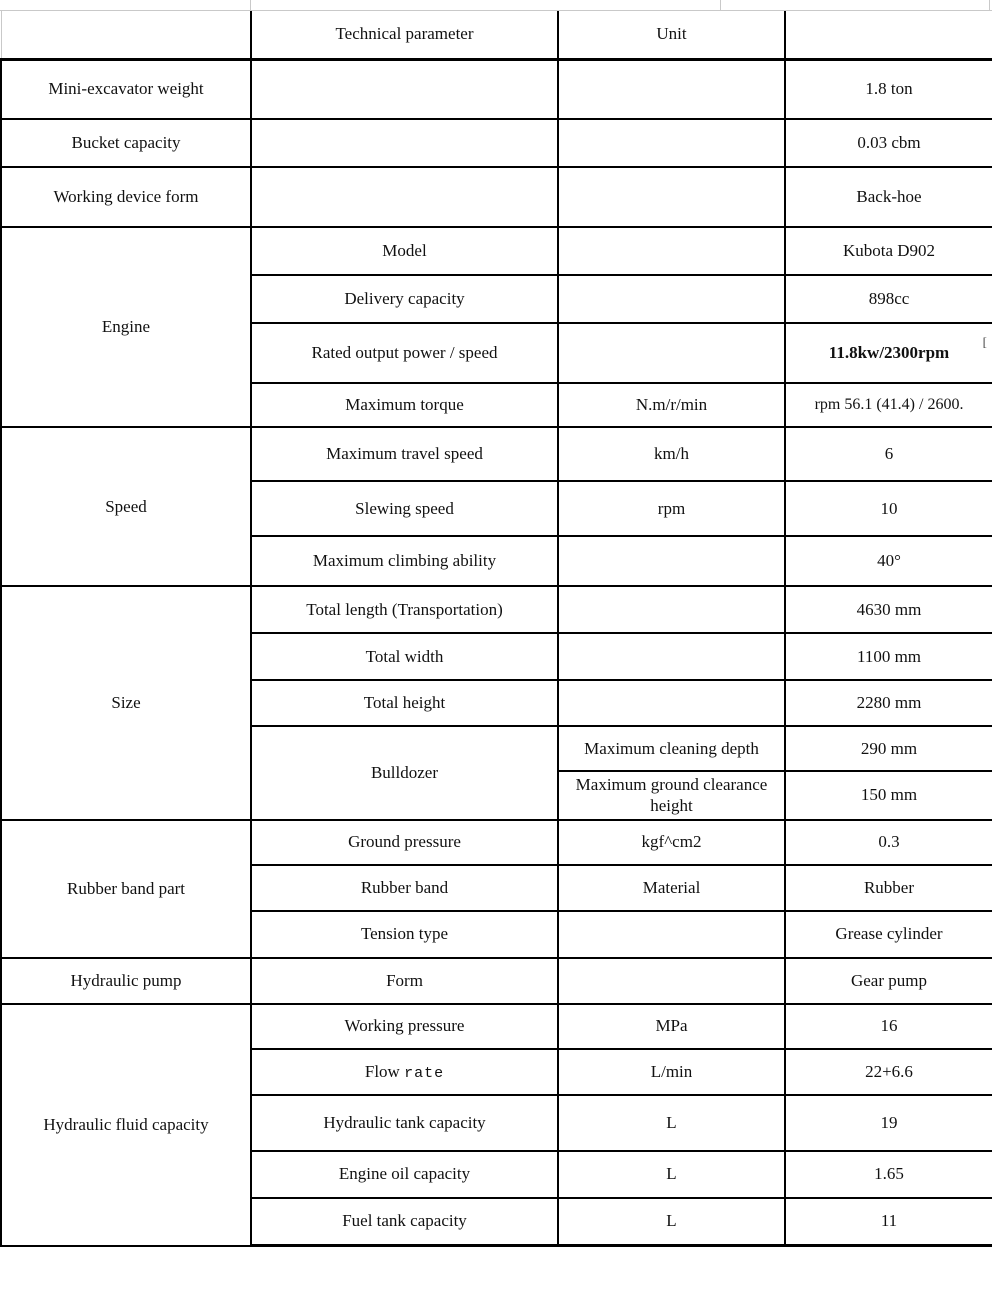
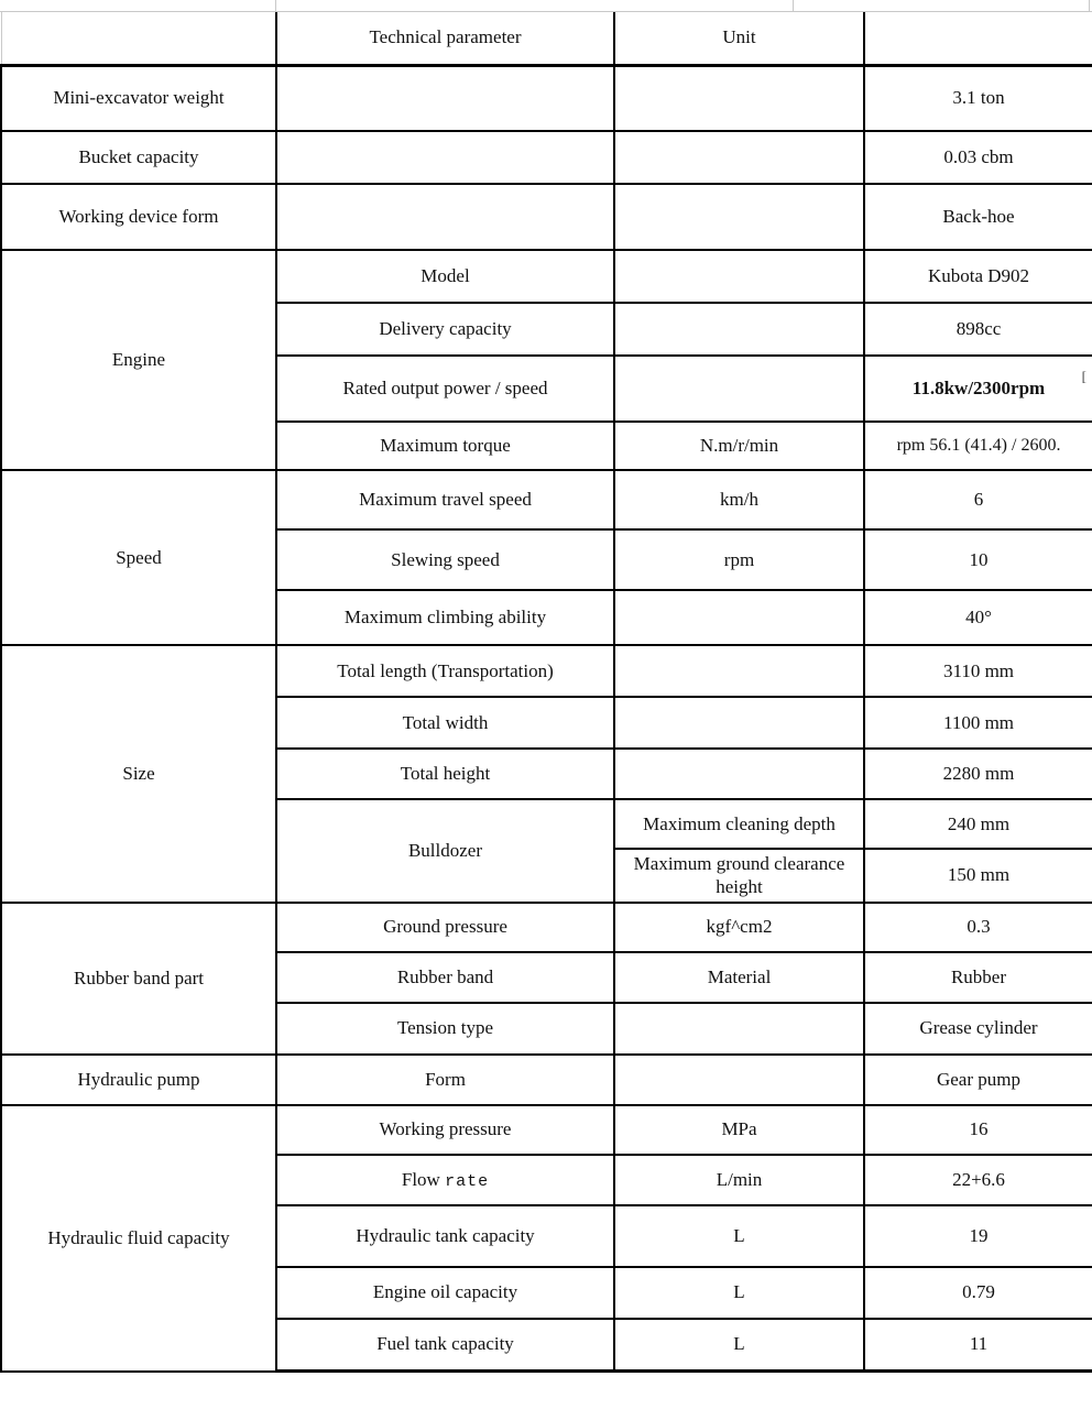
  	Technical parameter	Unit
- Mini-excavator weight			1.8 ton
+ Mini-excavator weight			3.1 ton
  Bucket capacity			0.03 cbm
  Working device form			Back-hoe
  Engine	Model		Kubota D902
  Delivery capacity		898cc
  Rated output power / speed		11.8kw/2300rpm [
  Maximum torque	N.m/r/min	rpm 56.1 (41.4) / 2600.
  Speed	Maximum travel speed	km/h	6
  Slewing speed	rpm	10
  Maximum climbing ability		40°
- Size	Total length (Transportation)		4630 mm
+ Size	Total length (Transportation)		3110 mm
  Total width		1100 mm
  Total height		2280 mm
- Bulldozer	Maximum cleaning depth	290 mm
+ Bulldozer	Maximum cleaning depth	240 mm
  Maximum ground clearance height	150 mm
  Rubber band part	Ground pressure	kgf^cm2	0.3
  Rubber band	Material	Rubber
  Tension type		Grease cylinder
  Hydraulic pump	Form		Gear pump
  Hydraulic fluid capacity	Working pressure	MPa	16
  Flow rate	L/min	22+6.6
  Hydraulic tank capacity	L	19
- Engine oil capacity	L	1.65
+ Engine oil capacity	L	0.79
  Fuel tank capacity	L	11
